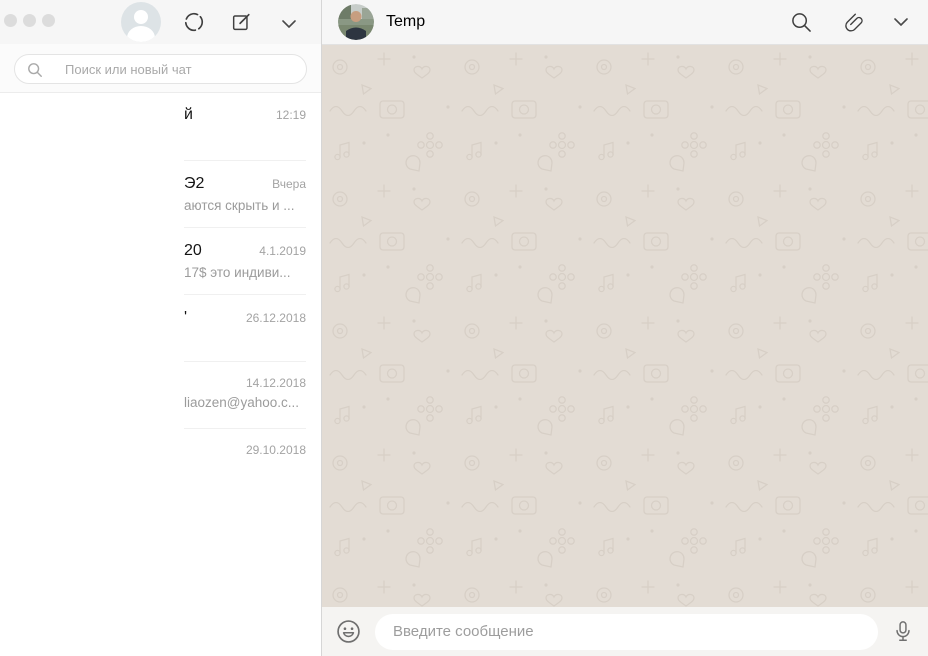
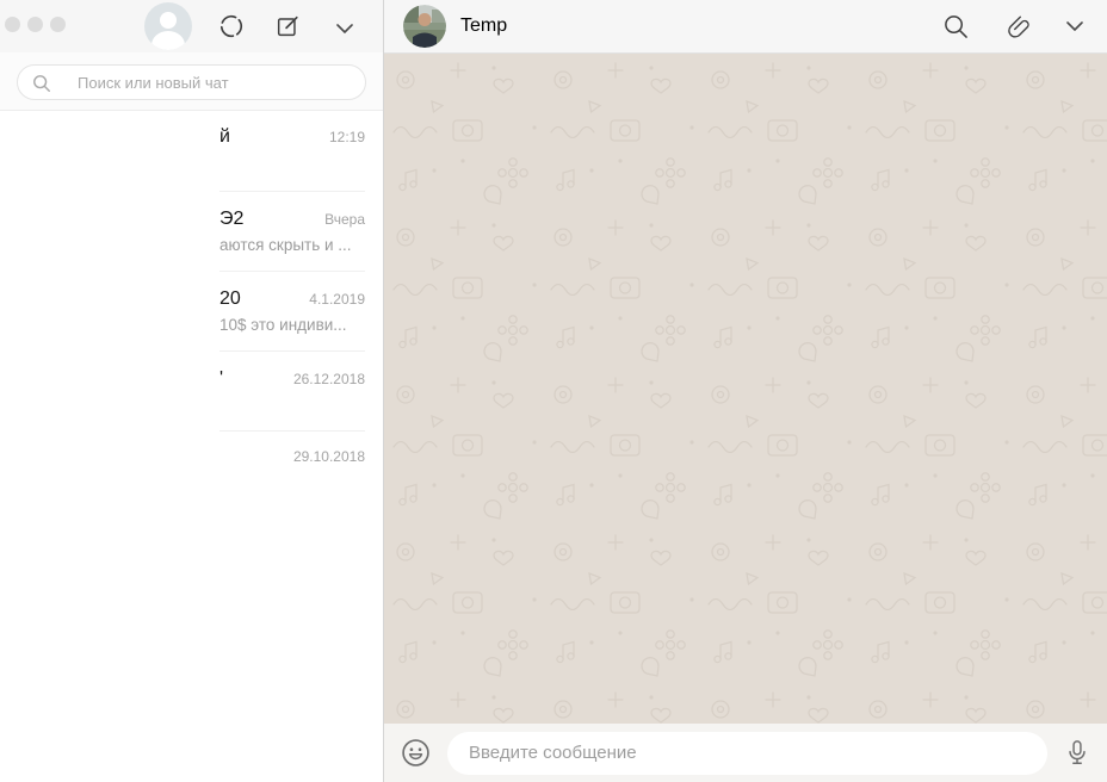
  Поиск или новый чат
  й
  12:19
  Э2
  Вчера
  аются скрыть и ...
  20
  4.1.2019
- 17$ это индиви...
+ 10$ это индиви...
  '
  26.12.2018
- 14.12.2018
- liaozen@yahoo.c...
  29.10.2018
  Temp
  Введите сообщение
